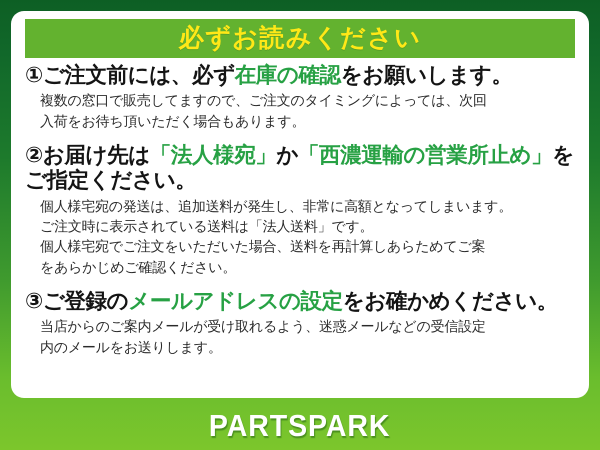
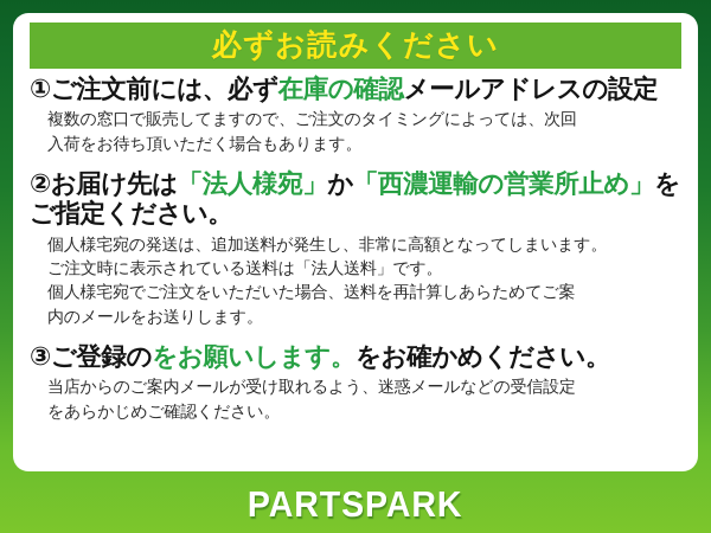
  必ずお読みください
- ①ご注文前には、必ず在庫の確認をお願いします。
+ ①ご注文前には、必ず在庫の確認メールアドレスの設定
  複数の窓口で販売してますので、ご注文のタイミングによっては、次回
  入荷をお待ち頂いただく場合もあります。
  ②お届け先は「法人様宛」か「西濃運輸の営業所止め」をご指定ください。
  個人様宅宛の発送は、追加送料が発生し、非常に高額となってしまいます。
  ご注文時に表示されている送料は「法人送料」です。
  個人様宅宛でご注文をいただいた場合、送料を再計算しあらためてご案
- をあらかじめご確認ください。
+ 内のメールをお送りします。
- ③ご登録のメールアドレスの設定をお確かめください。
+ ③ご登録のをお願いします。をお確かめください。
  当店からのご案内メールが受け取れるよう、迷惑メールなどの受信設定
- 内のメールをお送りします。
+ をあらかじめご確認ください。
  PARTSPARK
